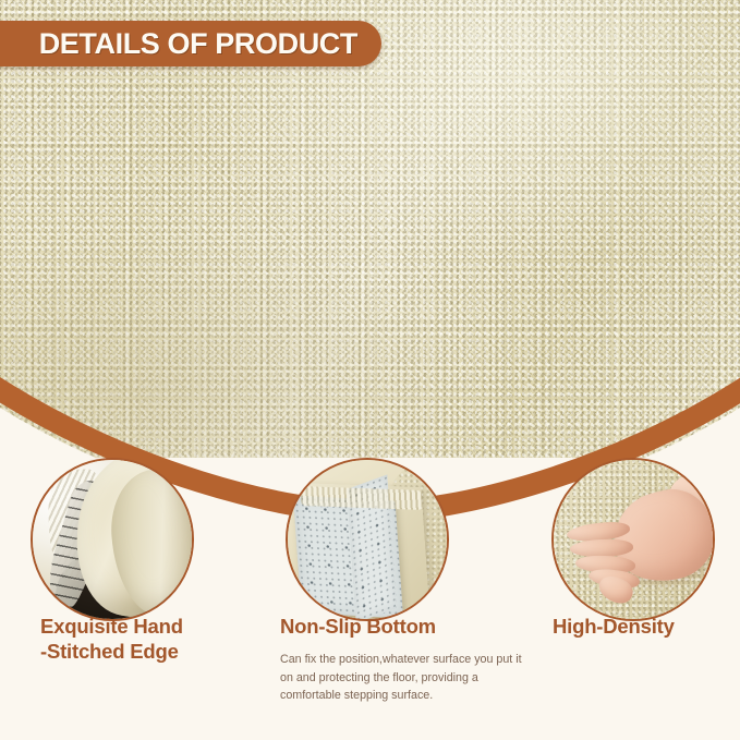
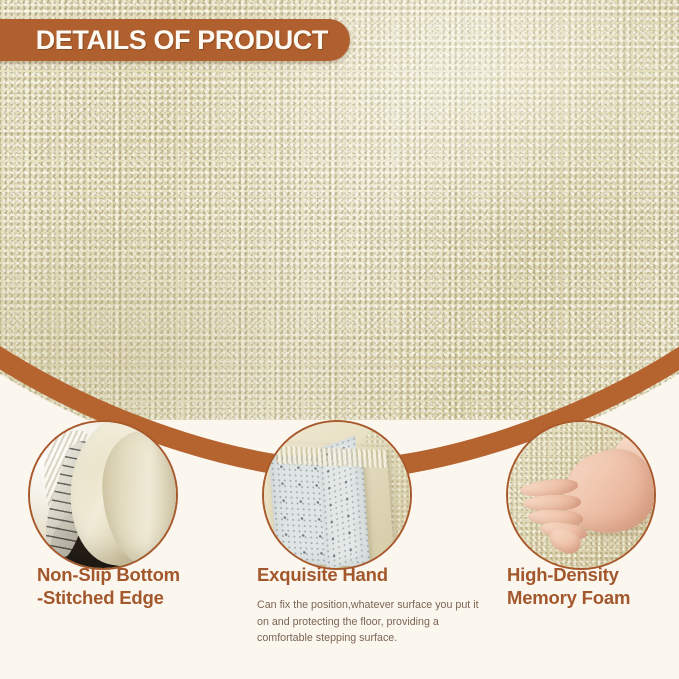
  DETAILS OF PRODUCT
- Exquisite Hand
+ Non-Slip Bottom
  -Stitched Edge
- Non-Slip Bottom
+ Exquisite Hand
  Can fix the position,whatever surface you put it on and protecting the floor, providing a comfortable stepping surface.
  High-Density
+ Memory Foam
